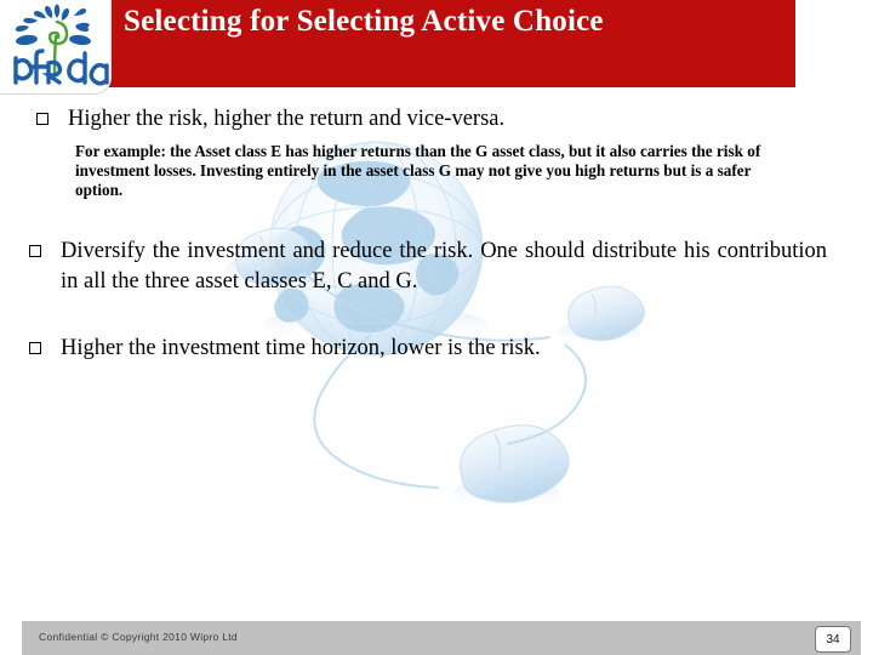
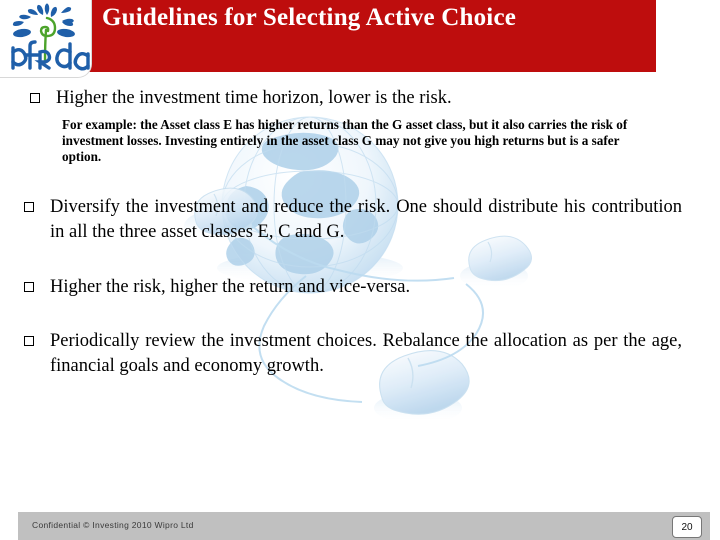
- Selecting for Selecting Active Choice
+ Guidelines for Selecting Active Choice
- Higher the risk, higher the return and vice-versa.
+ Higher the investment time horizon, lower is the risk.
  For example: the Asset class E has higher returns than the G asset class, but it also carries the risk of investment losses. Investing entirely in the asset class G may not give you high returns but is a safer option.
  Diversify the investment and reduce the risk. One should distribute his contribution in all the three asset classes E, C and G.
- Higher the investment time horizon, lower is the risk.
+ Higher the risk, higher the return and vice-versa.
+ Periodically review the investment choices. Rebalance the allocation as per the age, financial goals and economy growth.
- Confidential © Copyright 2010 Wipro Ltd
+ Confidential © Investing 2010 Wipro Ltd
- 34
+ 20
